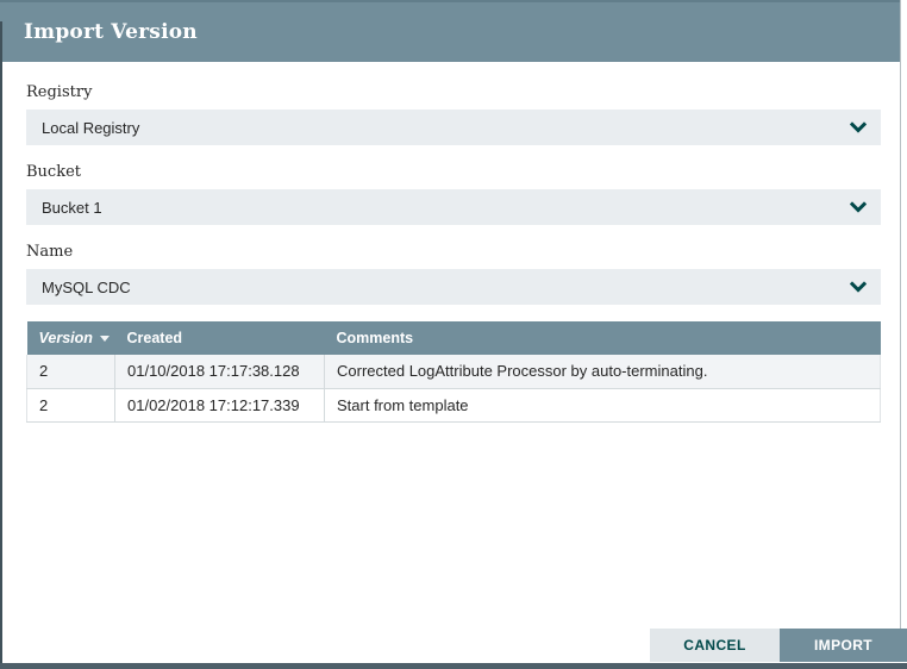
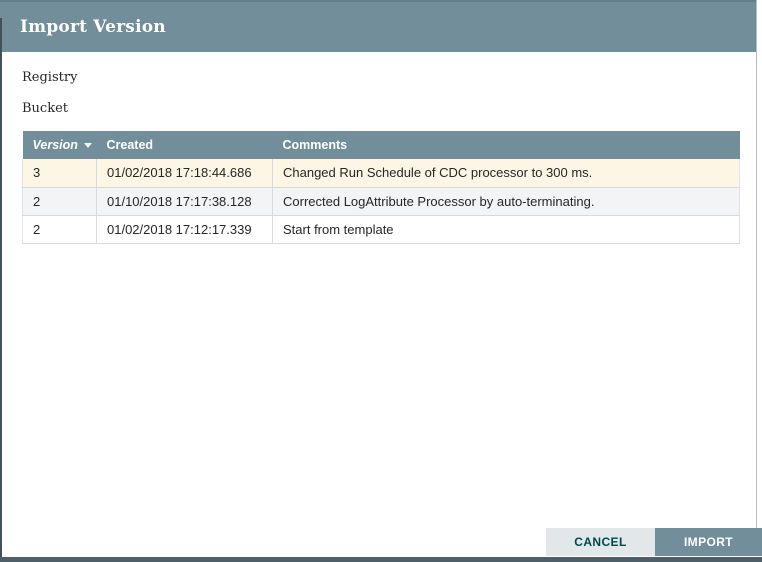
  Import Version
  Registry
- Local Registry
  Bucket
- Bucket 1
- Name
- MySQL CDC
  Version	Created	Comments
+ 3	01/02/2018 17:18:44.686	Changed Run Schedule of CDC processor to 300 ms.
  2	01/10/2018 17:17:38.128	Corrected LogAttribute Processor by auto-terminating.
  2	01/02/2018 17:12:17.339	Start from template
  CANCEL
  IMPORT
